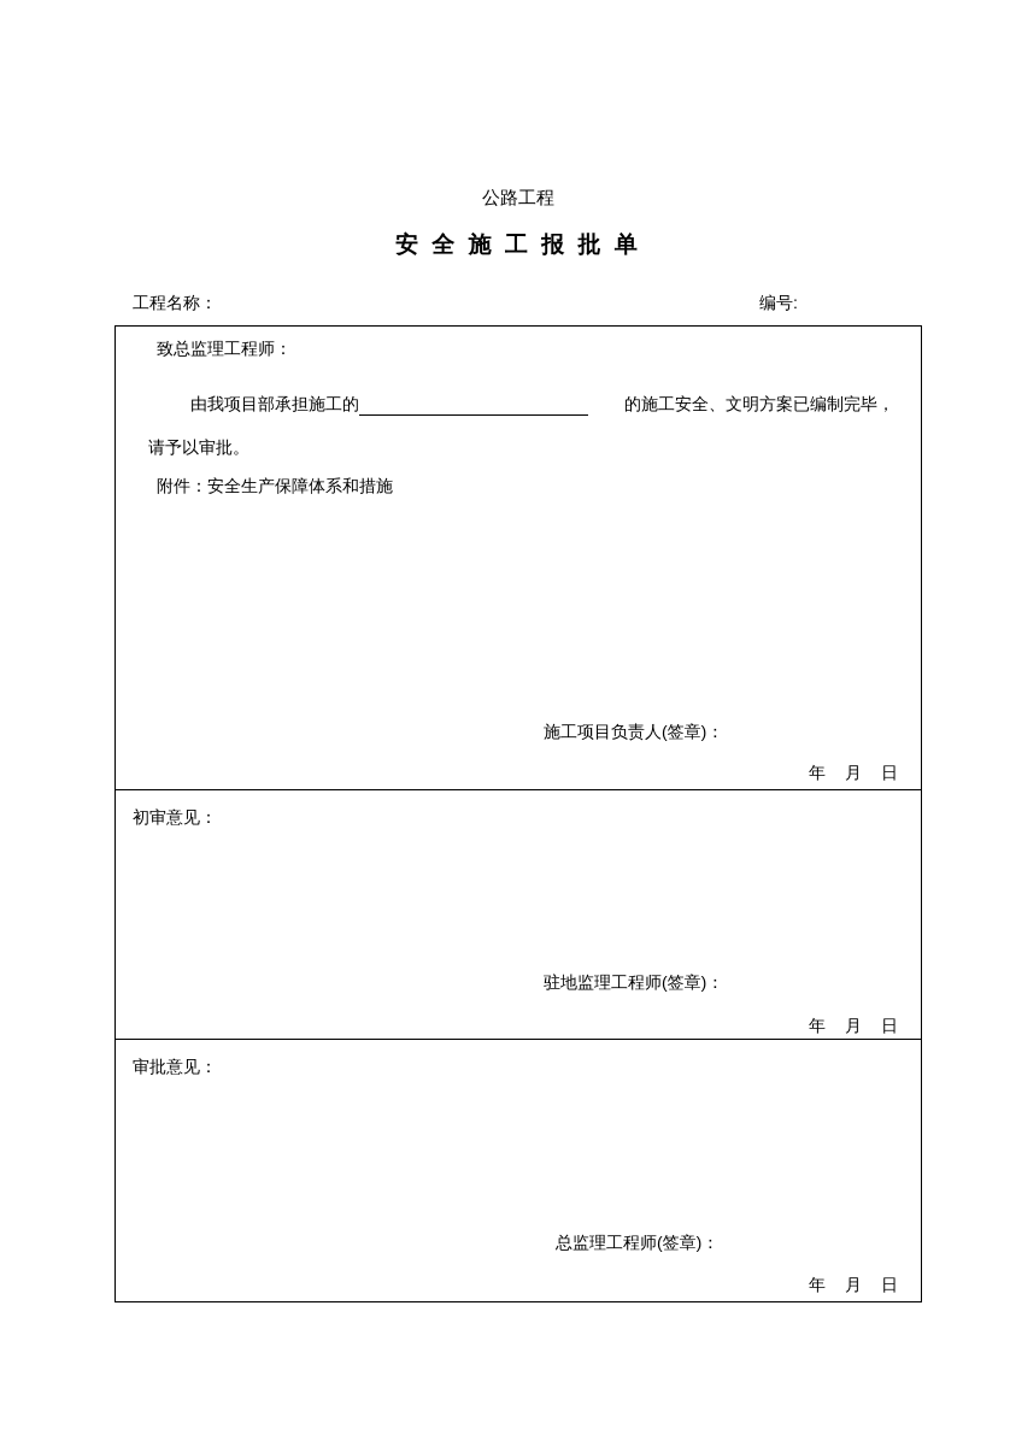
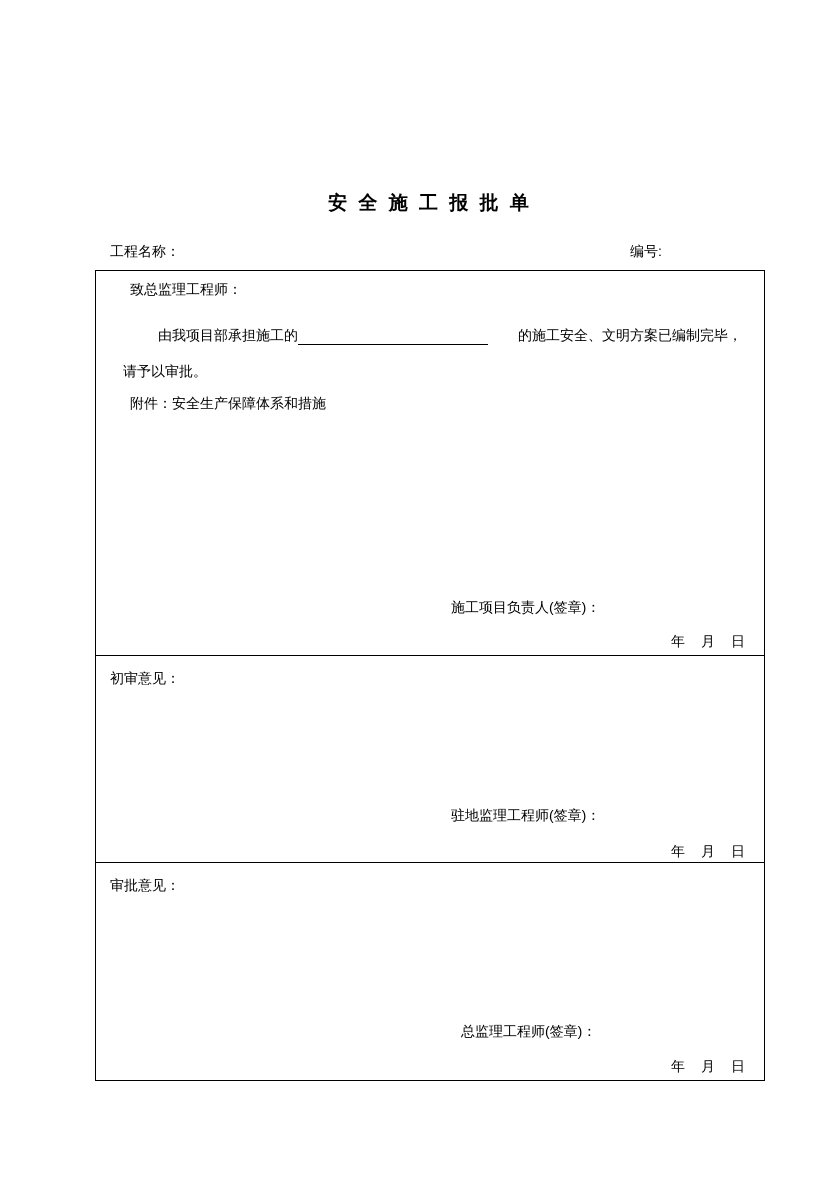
- 公路工程
  安 全 施 工 报 批 单
  工程名称：
  编号:
  致总监理工程师：
  由我项目部承担施工的 的施工安全、文明方案已编制完毕，
  请予以审批。
  附件：安全生产保障体系和措施
  施工项目负责人(签章)：
  年 月 日
  初审意见：
  驻地监理工程师(签章)：
  年 月 日
  审批意见：
  总监理工程师(签章)：
  年 月 日
